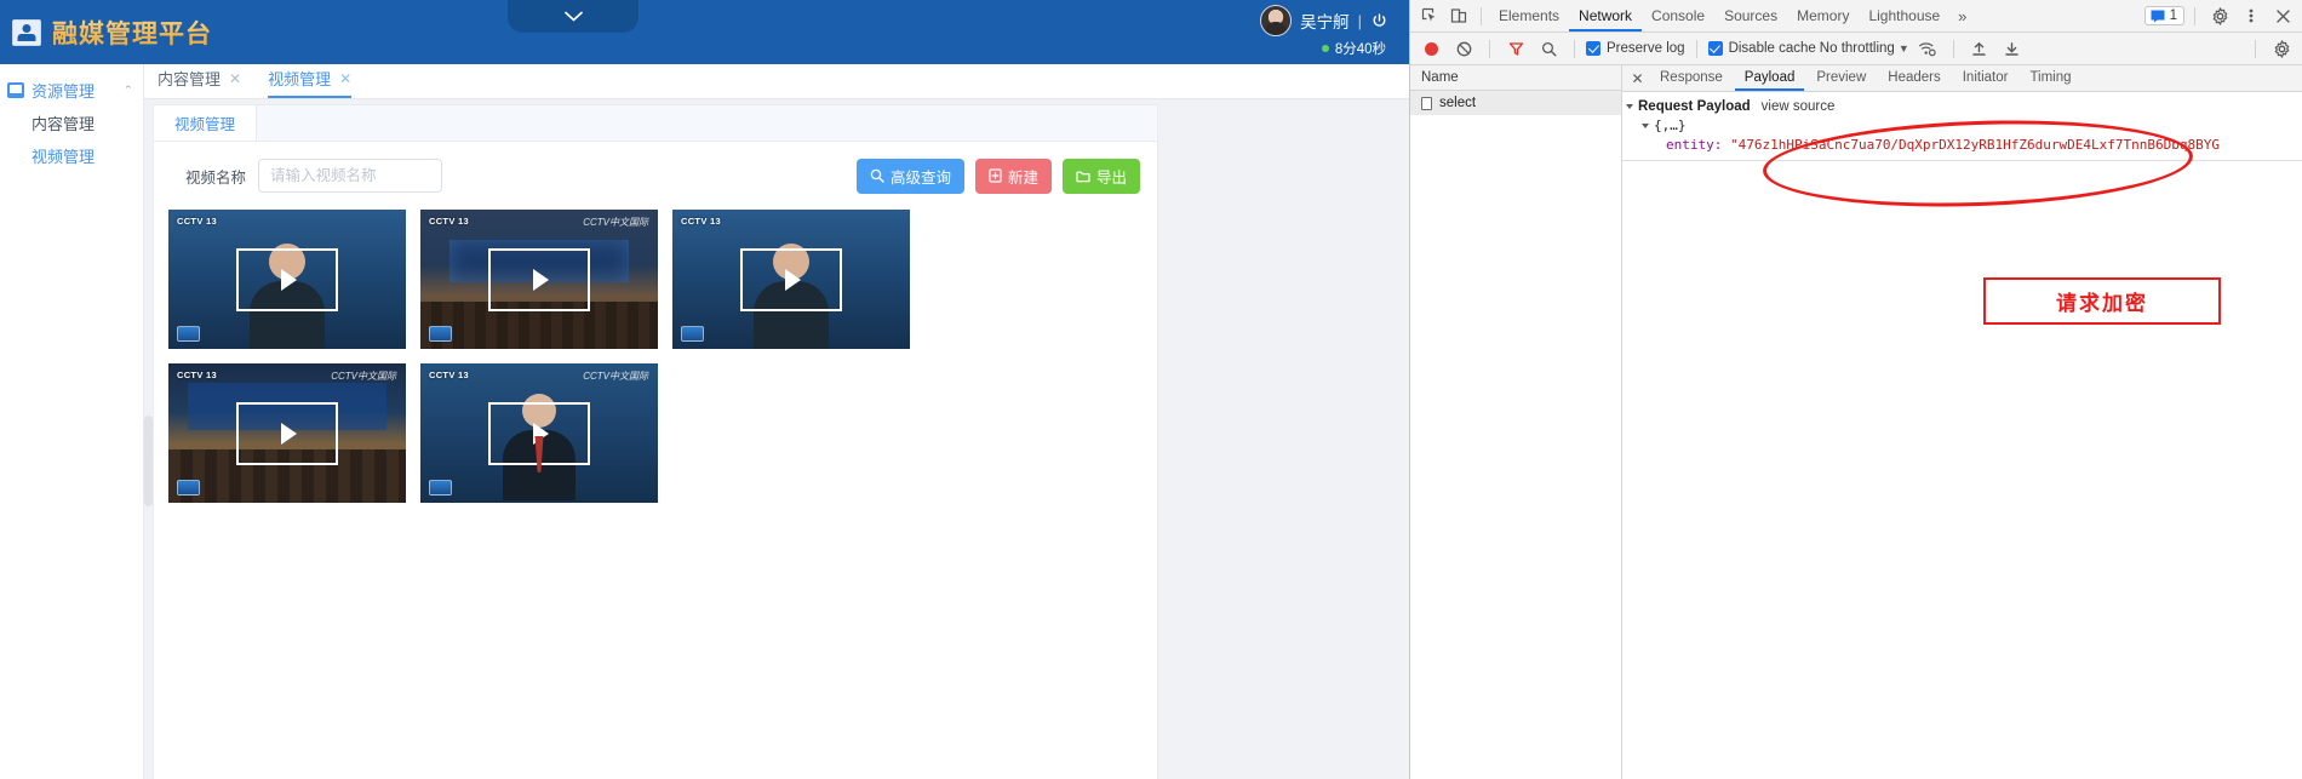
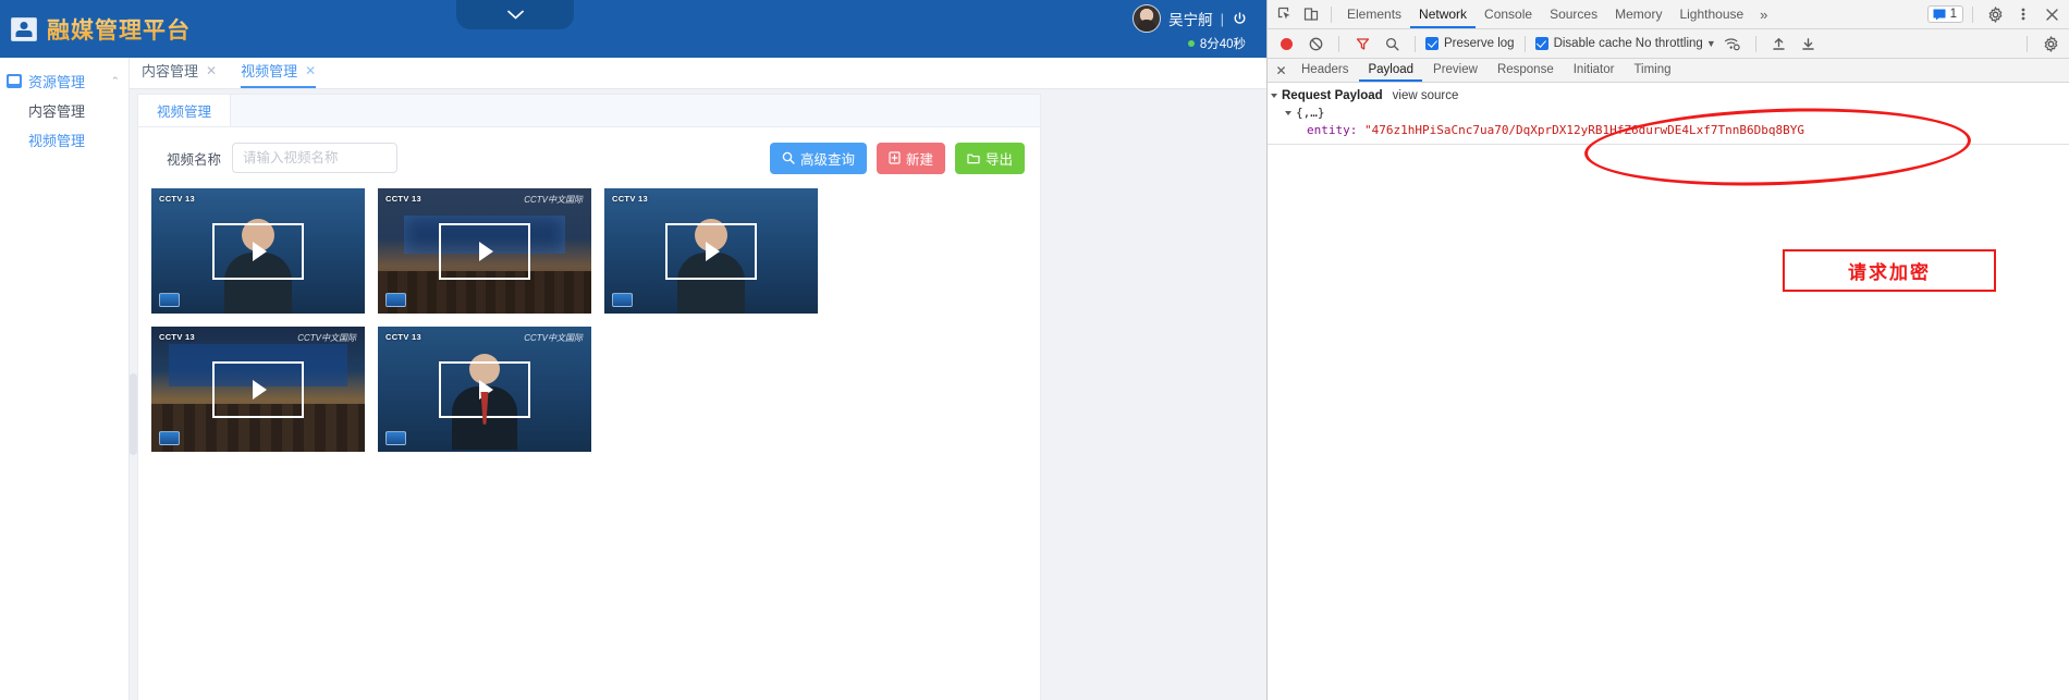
  融媒管理平台
  吴宁舸
  |
  8分40秒
  资源管理
  ⌃
  内容管理
  视频管理
  内容管理
  ✕
  视频管理
  ✕
  视频管理
  视频名称
  请输入视频名称
  高级查询
  新建
  导出
  CCTV 13
  CCTV 13
  CCTV中文国际
  CCTV 13
  CCTV 13
  CCTV中文国际
  CCTV 13
  CCTV中文国际
  Elements
  Network
  Console
  Sources
  Memory
  Lighthouse
  »
  1
  Preserve log
  Disable cache
  No throttling
  ▼
- Name
- select
  ✕
- Response
+ Headers
  Payload
  Preview
- Headers
+ Response
  Initiator
  Timing
  Request Payload
  view source
  {,…}
  entity: "476z1hHPiSaCnc7ua70/DqXprDX12yRB1HfZ6durwDE4Lxf7TnnB6Dbq8BYG
  请求加密
